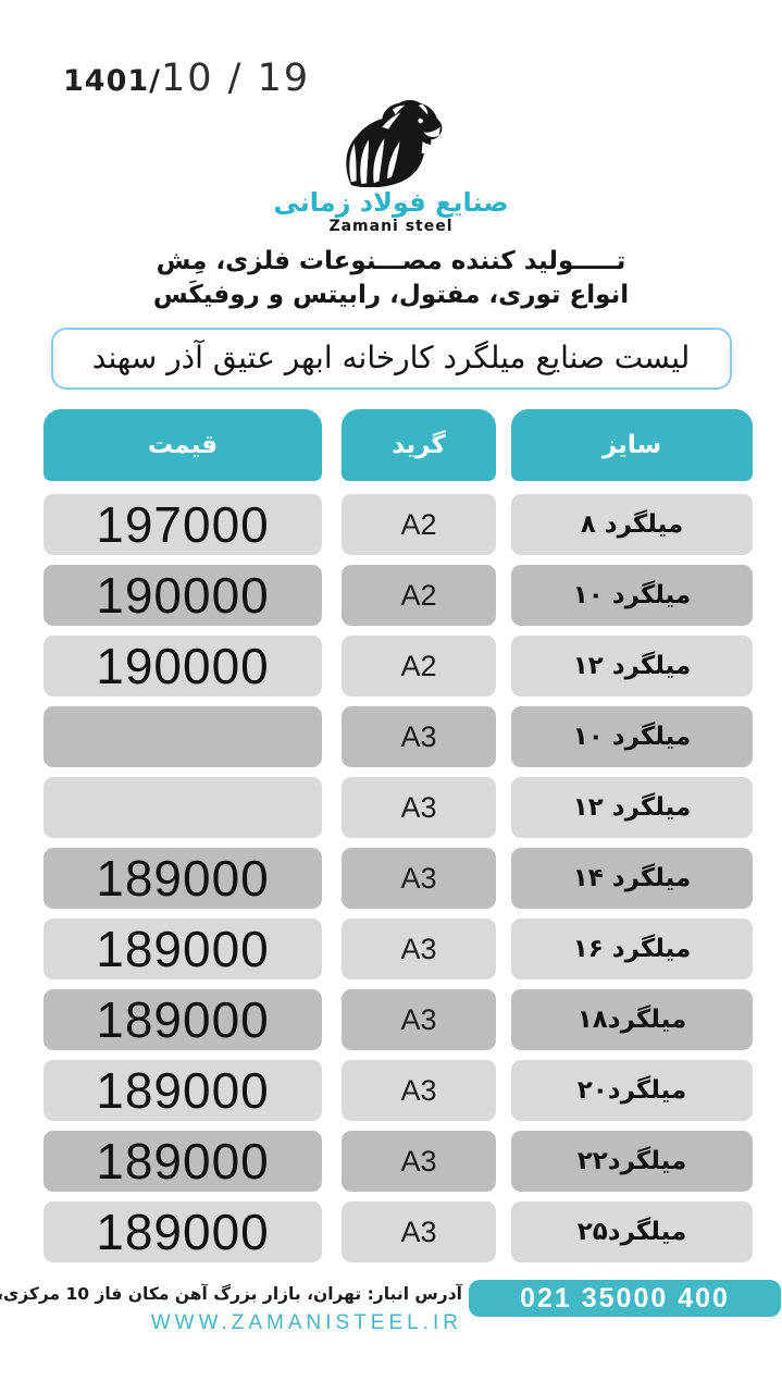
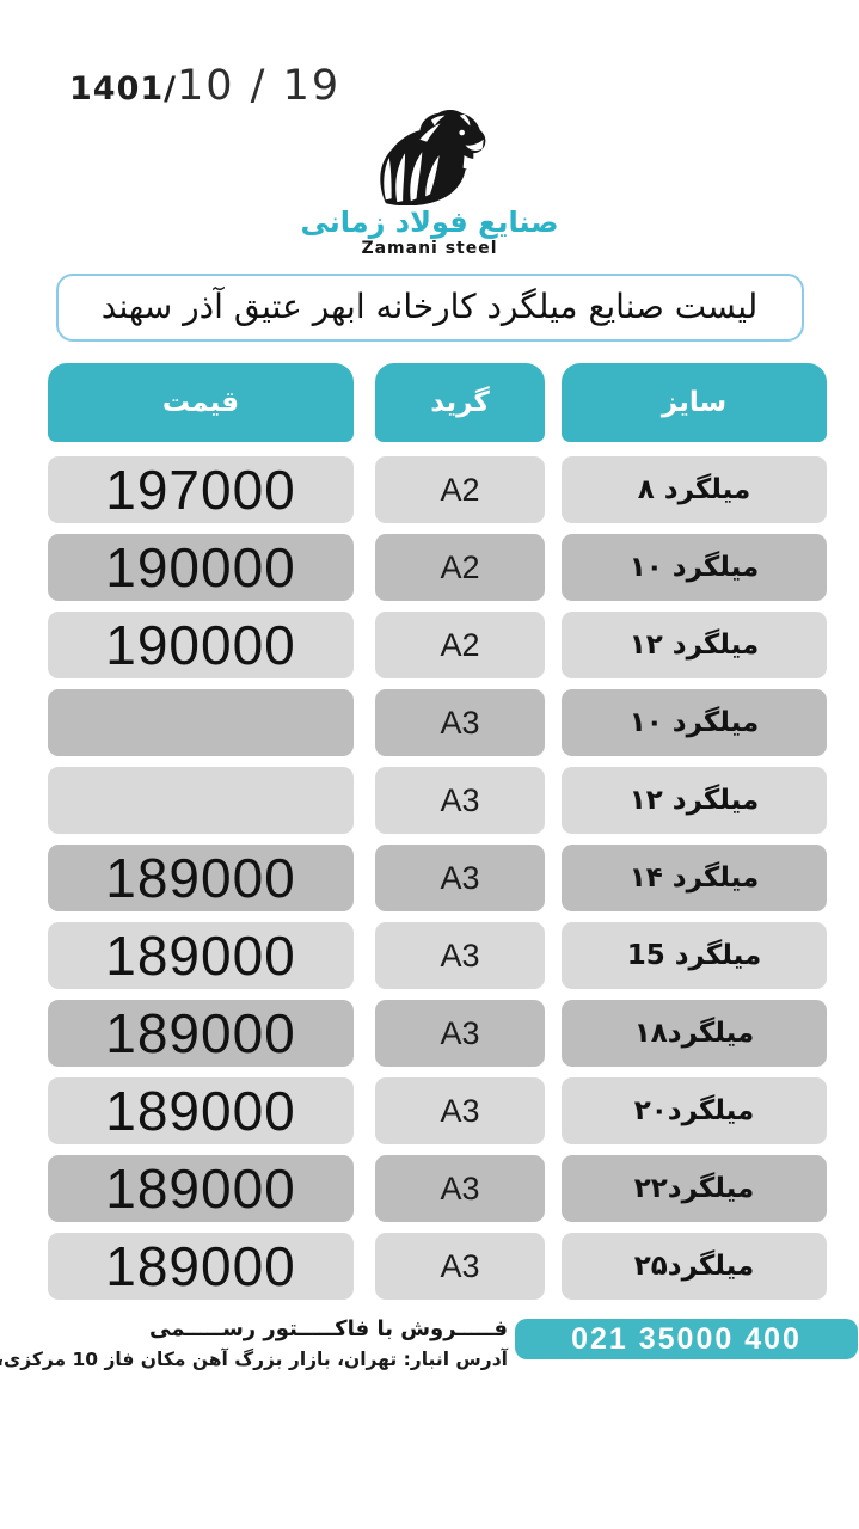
  1401/10 / 19
  صنایع فولاد زمانی
  Zamani steel
- تـــــولید کننده مصـــنوعات فلزی، مِش
- انواع توری، مفتول، رابیتس و روفیکَس
  لیست صنایع میلگرد کارخانه ابهر عتیق آذر سهند
  قیمت
  گرید
  سایز
  197000
  A2
  میلگرد ۸
  190000
  A2
  میلگرد ۱۰
  190000
  A2
  میلگرد ۱۲
  A3
  میلگرد ۱۰
  A3
  میلگرد ۱۲
  189000
  A3
  میلگرد ۱۴
  189000
  A3
- میلگرد ۱۶
+ میلگرد 15
  189000
  A3
  میلگرد۱۸
  189000
  A3
  میلگرد۲۰
  189000
  A3
  میلگرد۲۲
  189000
  A3
  میلگرد۲۵
+ فـــــروش با فاکـــــتور رســـــمی
  آدرس انبار: تهران، بازار بزرگ آهن مکان فاز 10 مرکزی،
- WWW.ZAMANISTEEL.IR
  021 35000 400
